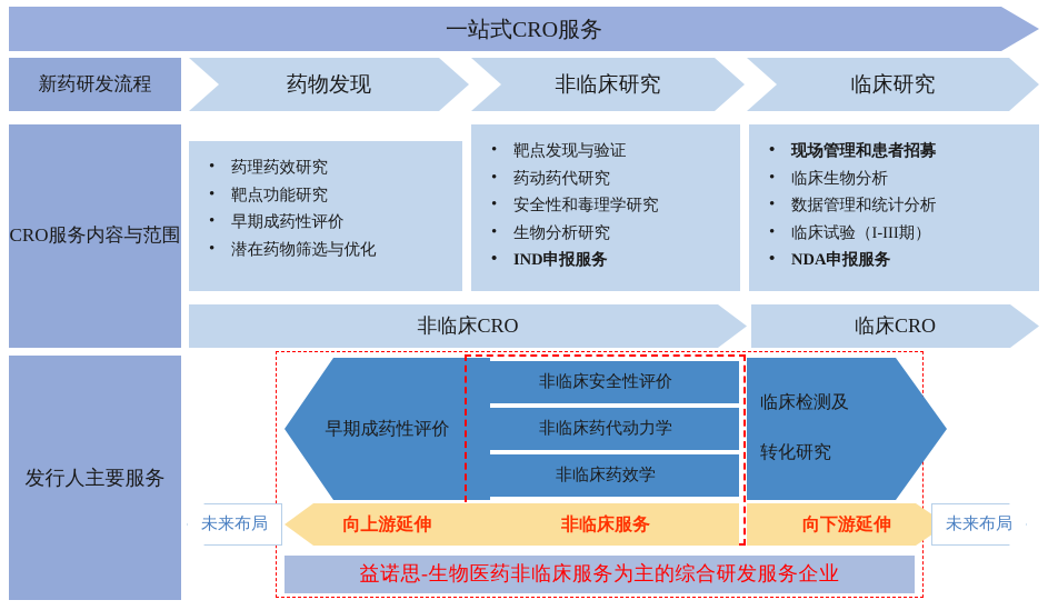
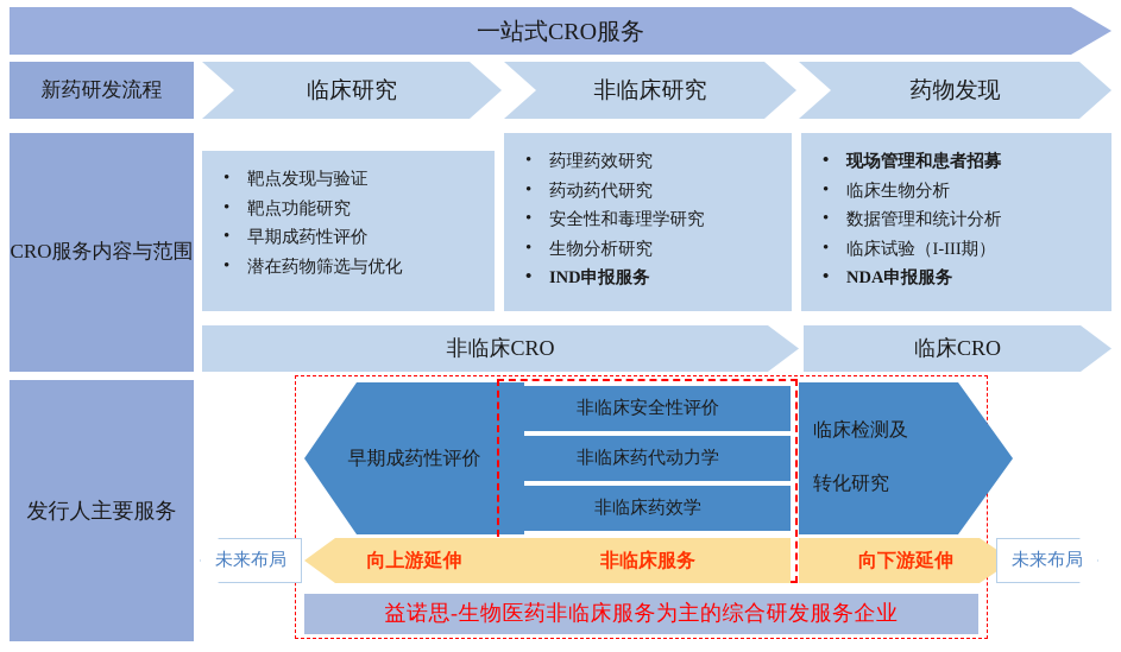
  一站式CRO服务
  新药研发流程
- 药物发现
+ 临床研究
  非临床研究
- 临床研究
+ 药物发现
  CRO服务内容与范围
- 药理药效研究
+ 靶点发现与验证
  靶点功能研究
  早期成药性评价
  潜在药物筛选与优化
- 靶点发现与验证
+ 药理药效研究
  药动药代研究
  安全性和毒理学研究
  生物分析研究
  IND申报服务
  现场管理和患者招募
  临床生物分析
  数据管理和统计分析
  临床试验（I-III期）
  NDA申报服务
  非临床CRO
  临床CRO
  发行人主要服务
  早期成药性评价
  临床检测及
  转化研究
  非临床安全性评价
  非临床药代动力学
  非临床药效学
  未来布局
  向上游延伸
  非临床服务
  向下游延伸
  未来布局
  益诺思-生物医药非临床服务为主的综合研发服务企业
